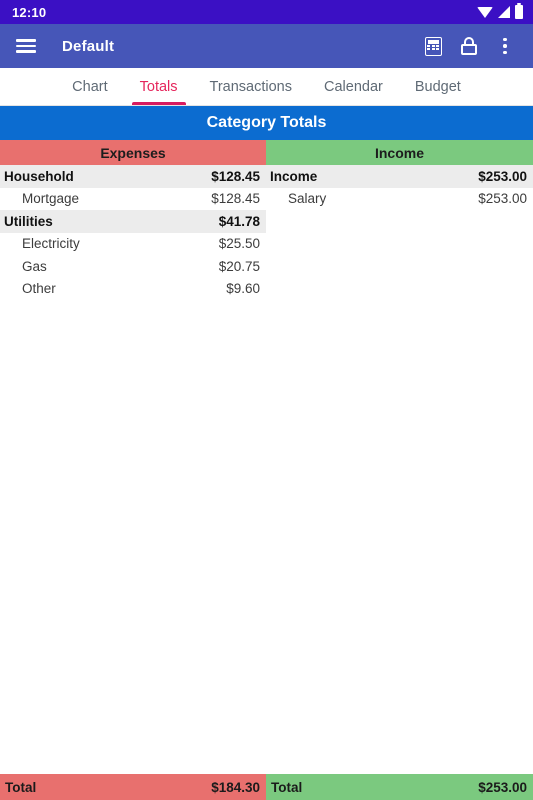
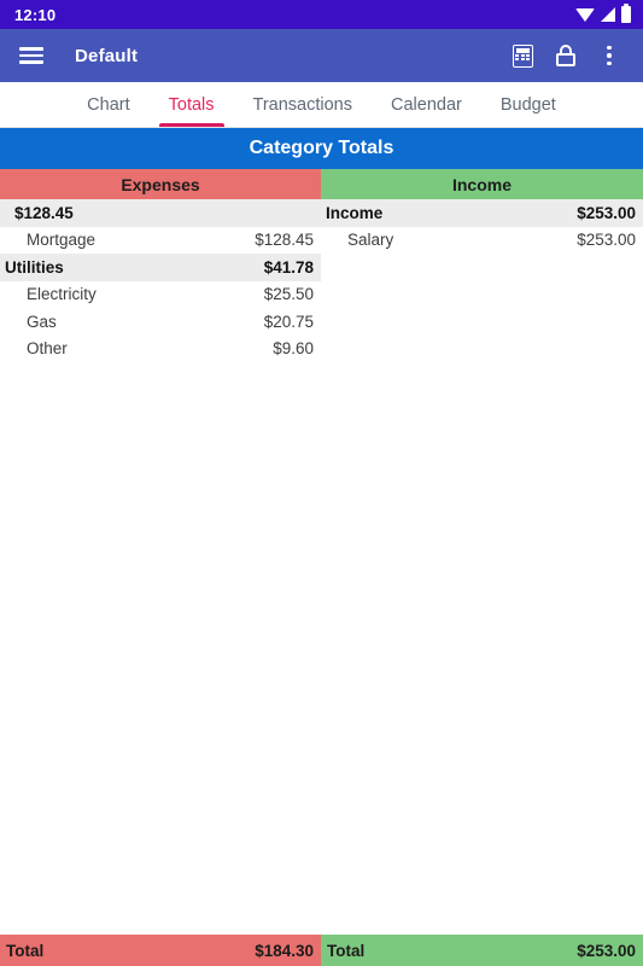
  12:10
  Default
  Chart
  Totals
  Transactions
  Calendar
  Budget
  Category Totals
  Expenses
- Household
  $128.45
  Mortgage
  $128.45
  Utilities
  $41.78
  Electricity
  $25.50
  Gas
  $20.75
  Other
  $9.60
  Income
  Income
  $253.00
  Salary
  $253.00
  Total
  $184.30
  Total
  $253.00
